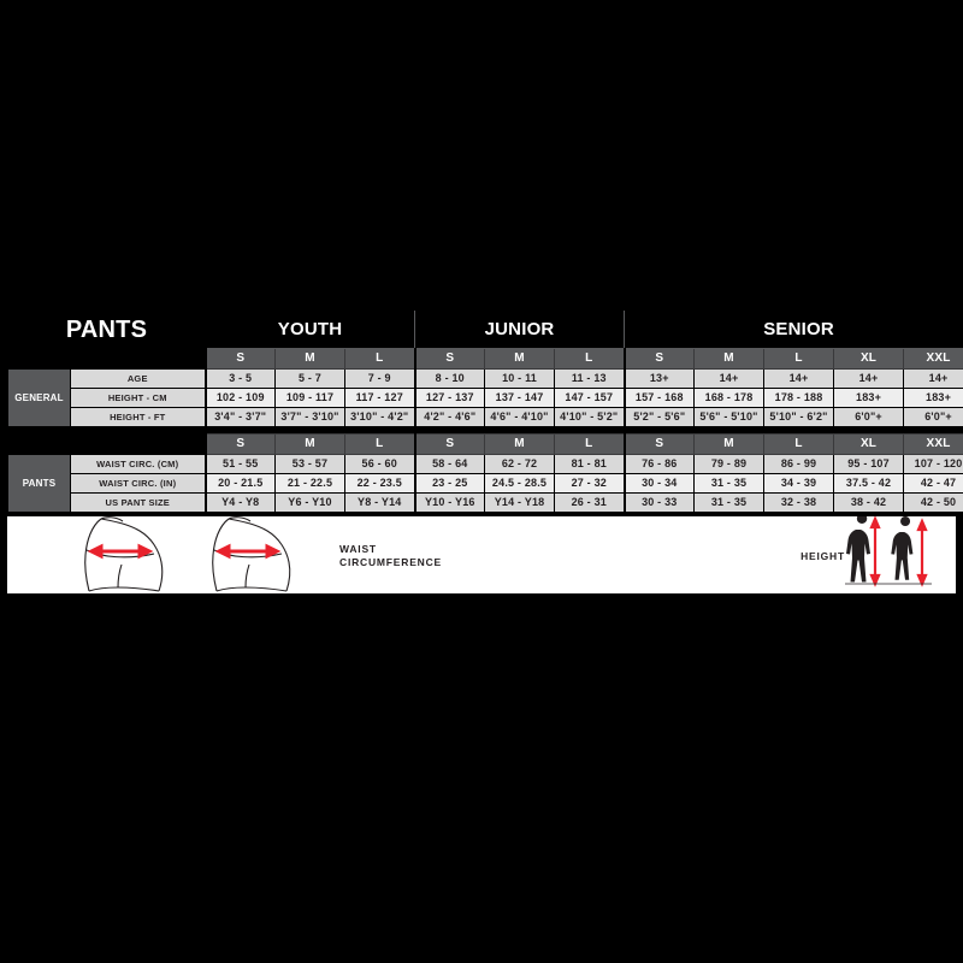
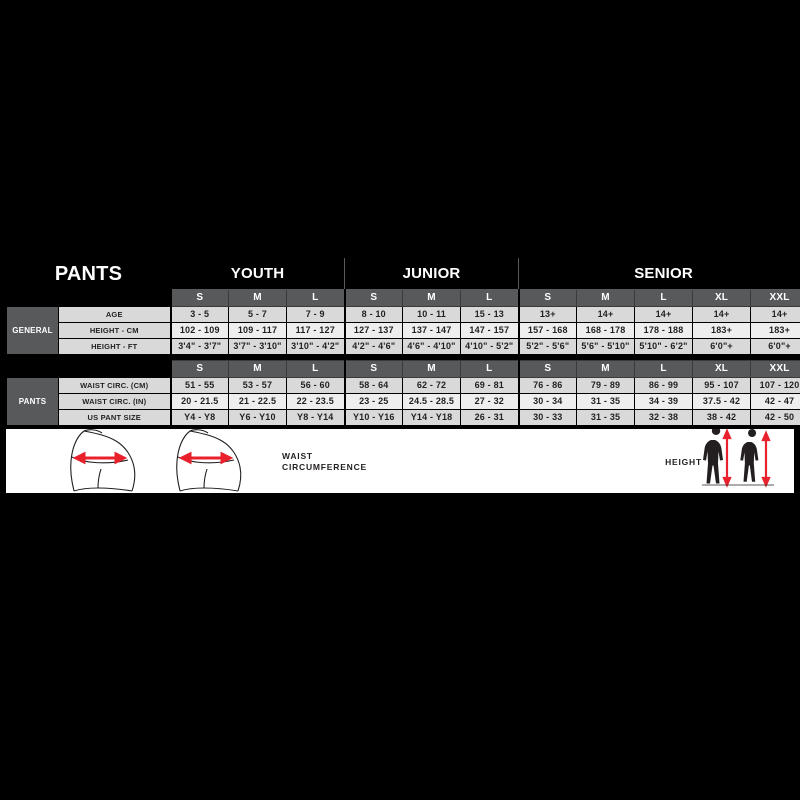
  PANTS	YOUTH	JUNIOR	SENIOR
  	S	M	L	S	M	L	S	M	L	XL	XXL
- GENERAL	AGE	3 - 5	5 - 7	7 - 9	8 - 10	10 - 11	11 - 13	13+	14+	14+	14+	14+
+ GENERAL	AGE	3 - 5	5 - 7	7 - 9	8 - 10	10 - 11	15 - 13	13+	14+	14+	14+	14+
  HEIGHT - CM	102 - 109	109 - 117	117 - 127	127 - 137	137 - 147	147 - 157	157 - 168	168 - 178	178 - 188	183+	183+
  HEIGHT - FT	3'4" - 3'7"	3'7" - 3'10"	3'10" - 4'2"	4'2" - 4'6"	4'6" - 4'10"	4'10" - 5'2"	5'2" - 5'6"	5'6" - 5'10"	5'10" - 6'2"	6'0"+	6'0"+
  	S	M	L	S	M	L	S	M	L	XL	XXL
- PANTS	WAIST CIRC. (CM)	51 - 55	53 - 57	56 - 60	58 - 64	62 - 72	81 - 81	76 - 86	79 - 89	86 - 99	95 - 107	107 - 120
+ PANTS	WAIST CIRC. (CM)	51 - 55	53 - 57	56 - 60	58 - 64	62 - 72	69 - 81	76 - 86	79 - 89	86 - 99	95 - 107	107 - 120
  WAIST CIRC. (IN)	20 - 21.5	21 - 22.5	22 - 23.5	23 - 25	24.5 - 28.5	27 - 32	30 - 34	31 - 35	34 - 39	37.5 - 42	42 - 47
  US PANT SIZE	Y4 - Y8	Y6 - Y10	Y8 - Y14	Y10 - Y16	Y14 - Y18	26 - 31	30 - 33	31 - 35	32 - 38	38 - 42	42 - 50
  WAIST
  CIRCUMFERENCE
  HEIGHT
